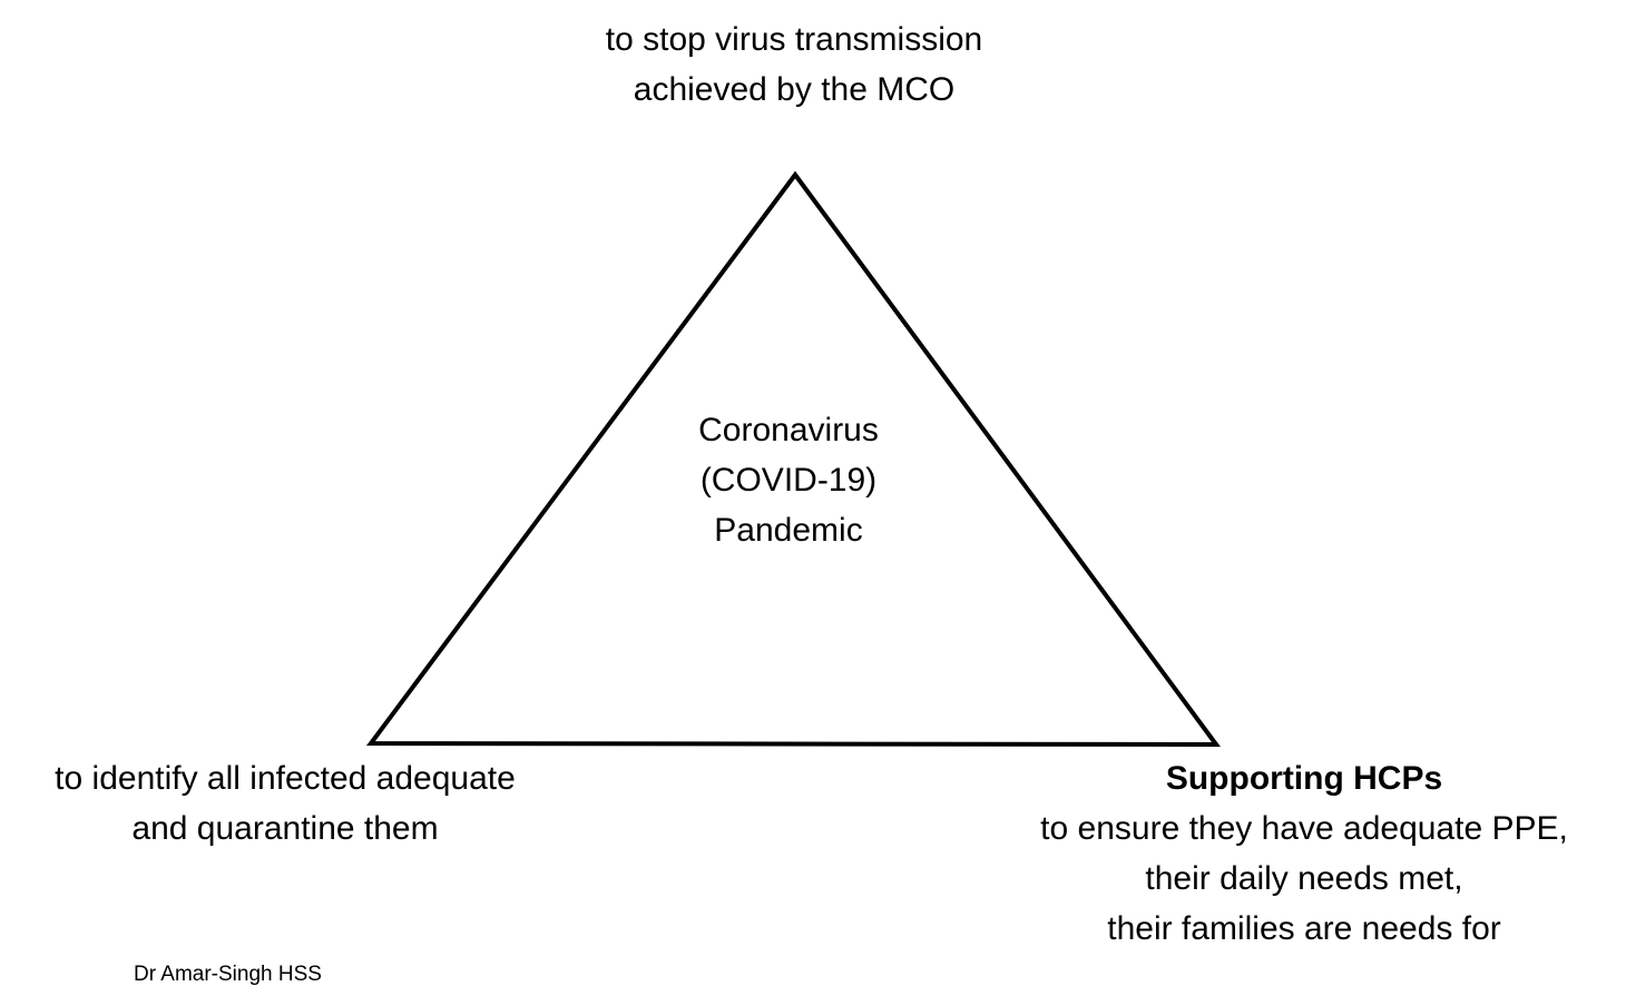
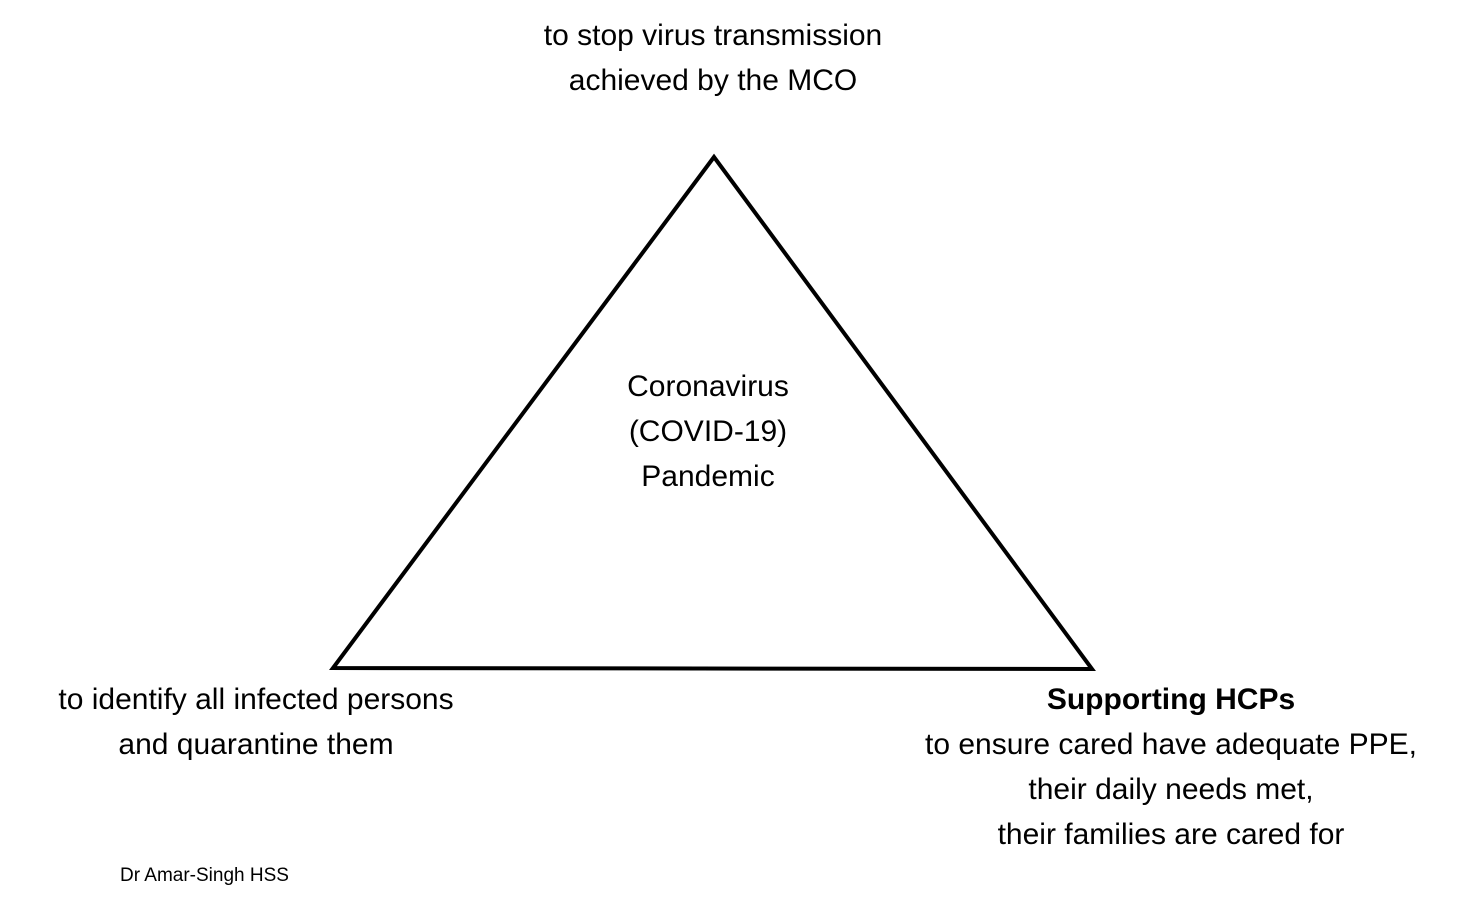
  to stop virus transmission
  achieved by the MCO
  Coronavirus
  (COVID-19)
  Pandemic
- to identify all infected adequate
+ to identify all infected persons
  and quarantine them
  Supporting HCPs
- to ensure they have adequate PPE,
+ to ensure cared have adequate PPE,
  their daily needs met,
- their families are needs for
+ their families are cared for
  Dr Amar-Singh HSS
